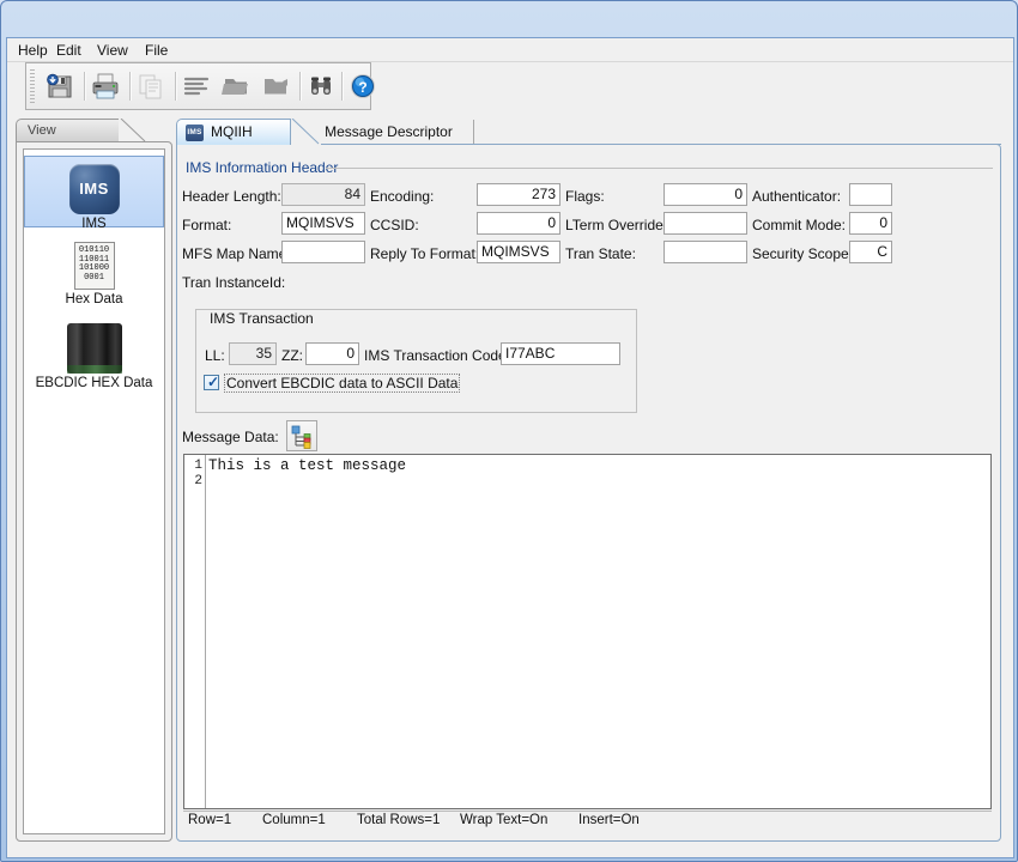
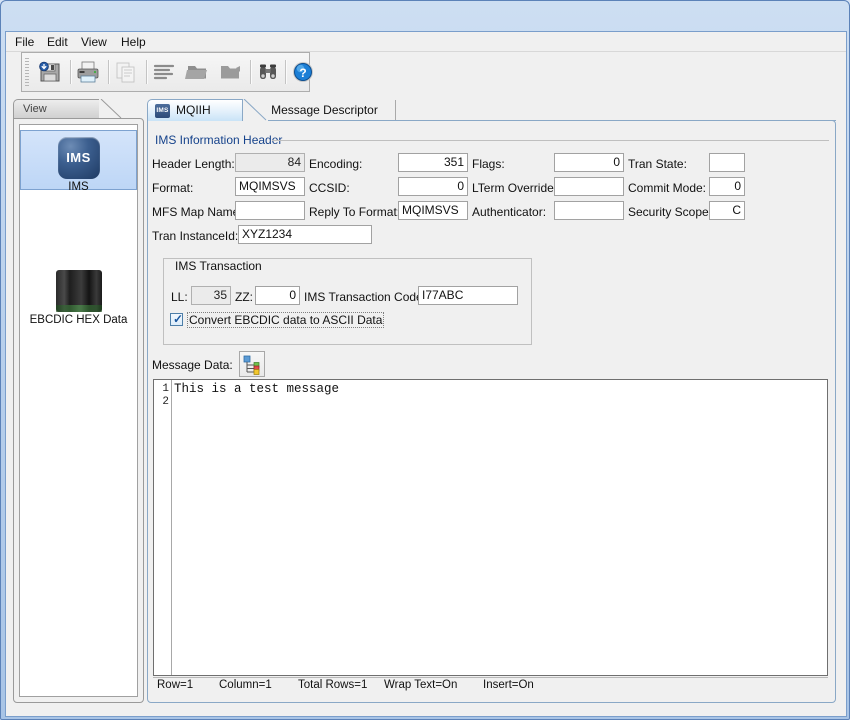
- Help
+ File
  Edit
  View
- File
+ Help
  ?
  View
  IMS
  IMS
- 010110
- 110011
- 101000
- 0001
- Hex Data
  EBCDIC HEX Data
  MQIIH
  Message Descriptor
  IMS Information Head
  Header Length:
  84
  Encoding:
- 273
+ 351
  Flags:
  0
- Authenticator:
+ Tran State:
  Format:
  MQIMSVS
  CCSID:
  0
  LTerm Override
  Commit Mode:
  0
  MFS Map Nam
  Reply To Format
  MQIMSVS
- Tran State:
+ Authenticator:
  Security Scope
  C
  Tran InstanceId:
+ XYZ1234
  IMS Transaction
  LL:
  35
  ZZ:
  0
  IMS Transaction Cod
  I77ABC
  ✓
  Convert EBCDIC data to ASCII Data
  Message Data:
  1
  2
  This is a test message
  Row=1
  Column=1
  Total Rows=1
  Wrap Text=On
  Insert=On
